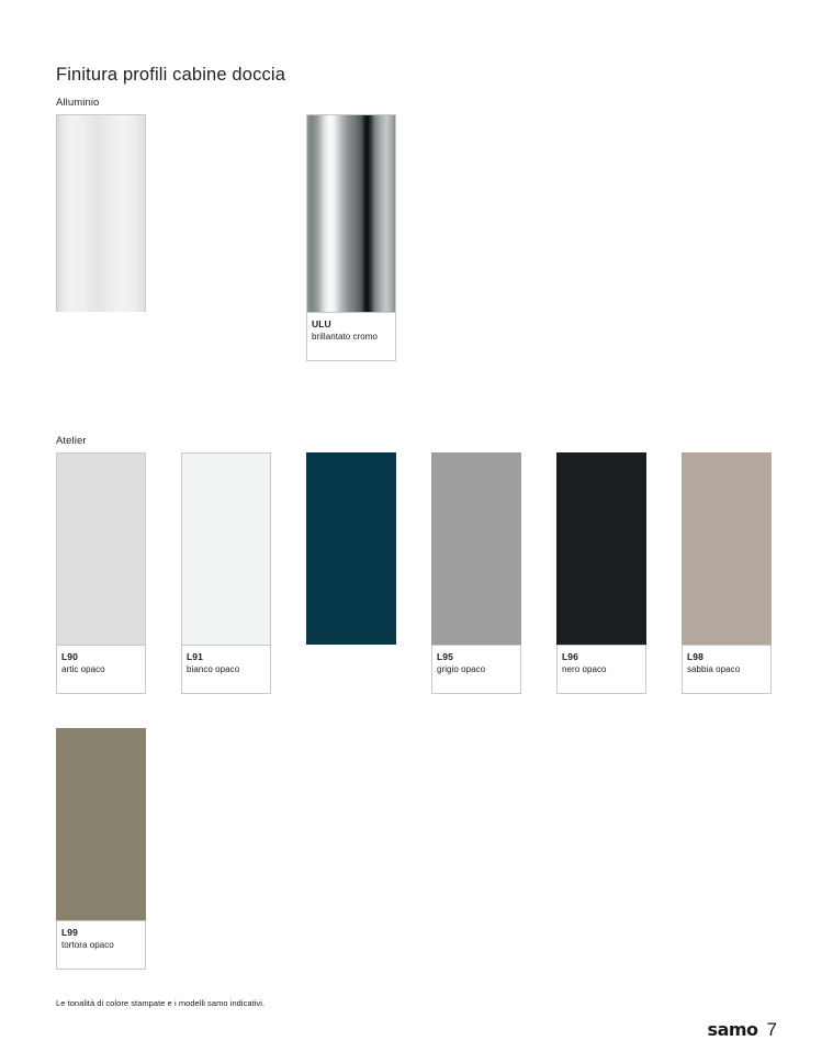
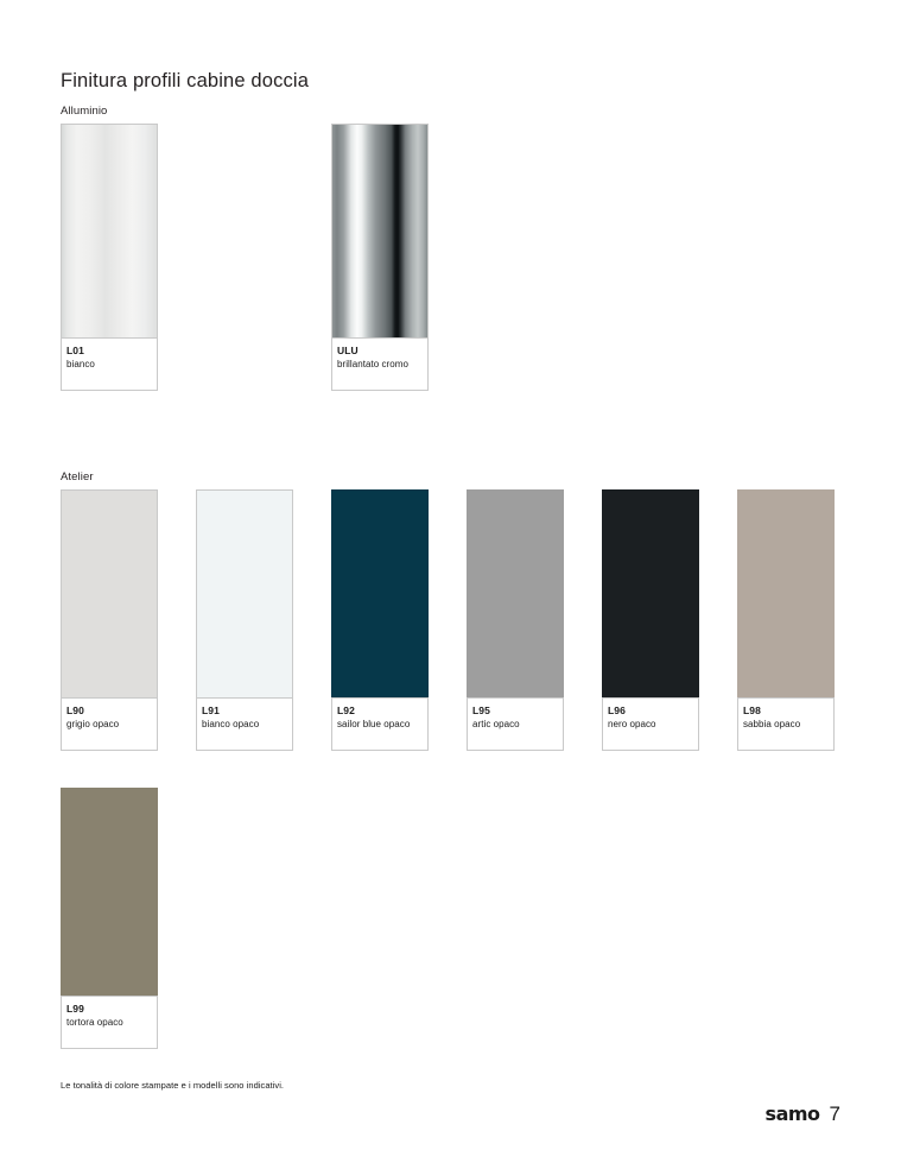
  Finitura profili cabine doccia
  Alluminio
+ L01
+ bianco
  ULU
  brillantato cromo
  Atelier
  L90
- artic opaco
+ grigio opaco
  L91
  bianco opaco
+ L92
+ sailor blue opaco
  L95
- grigio opaco
+ artic opaco
  L96
  nero opaco
  L98
  sabbia opaco
  L99
  tortora opaco
- Le tonalità di colore stampate e i modelli samo indicativi.
+ Le tonalità di colore stampate e i modelli sono indicativi.
  samo
  7
